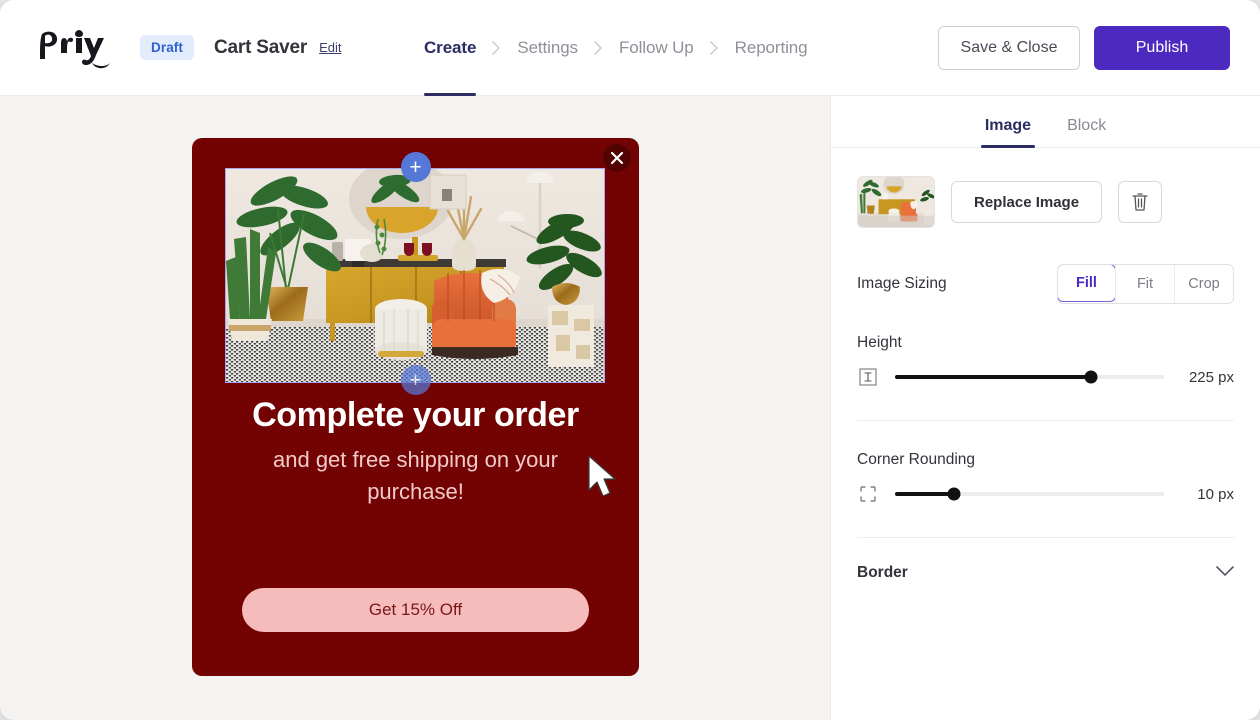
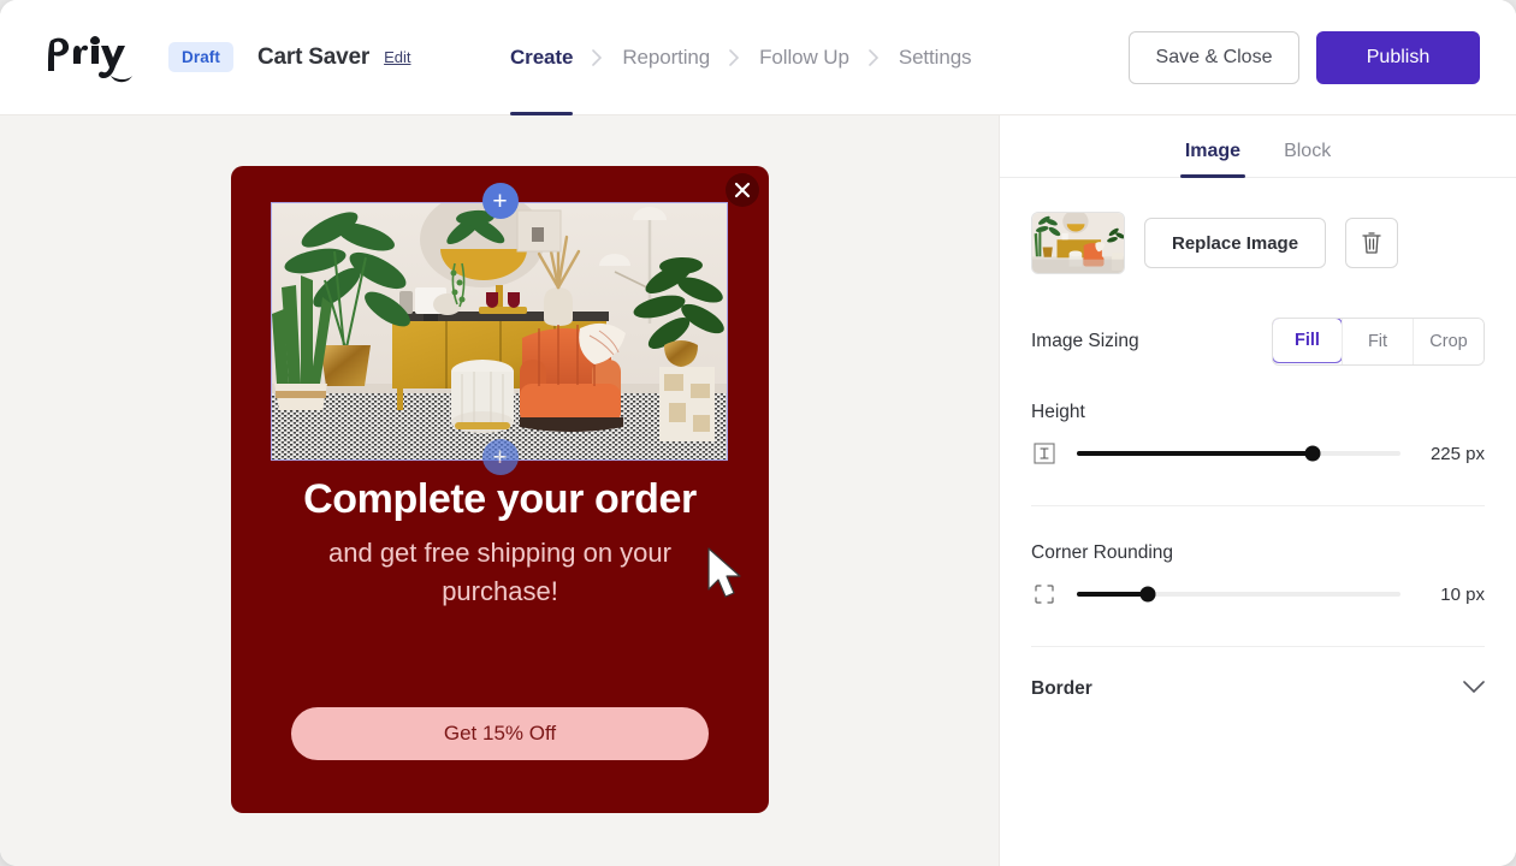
  Draft
  Cart Saver
  Edit
  Create
- Settings
+ Reporting
  Follow Up
- Reporting
+ Settings
  Save & Close
  Publish
  +
  +
  Complete your order
  and get free shipping on your purchase!
  Get 15% Off
  Image
  Block
  Replace Image
  Image Sizing
  Fill
  Fit
  Crop
  Height
  225 px
  Corner Rounding
  10 px
  Border
